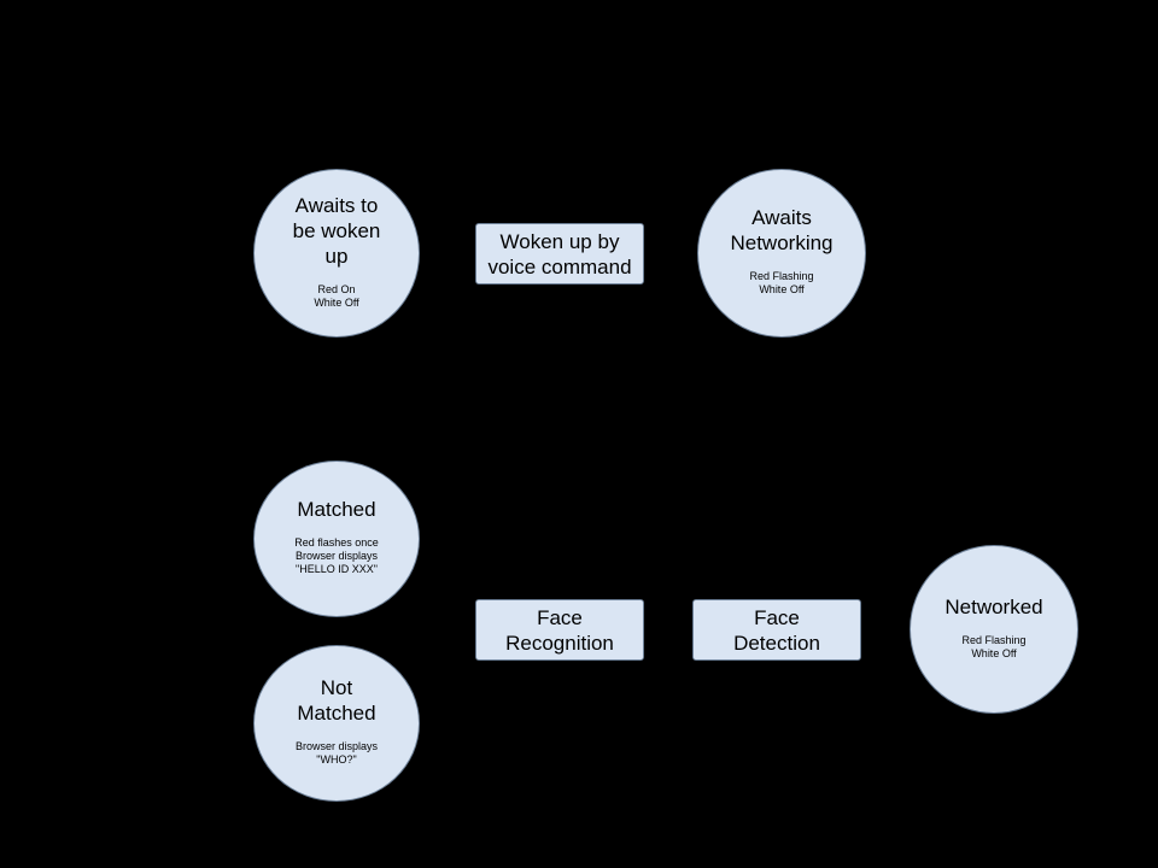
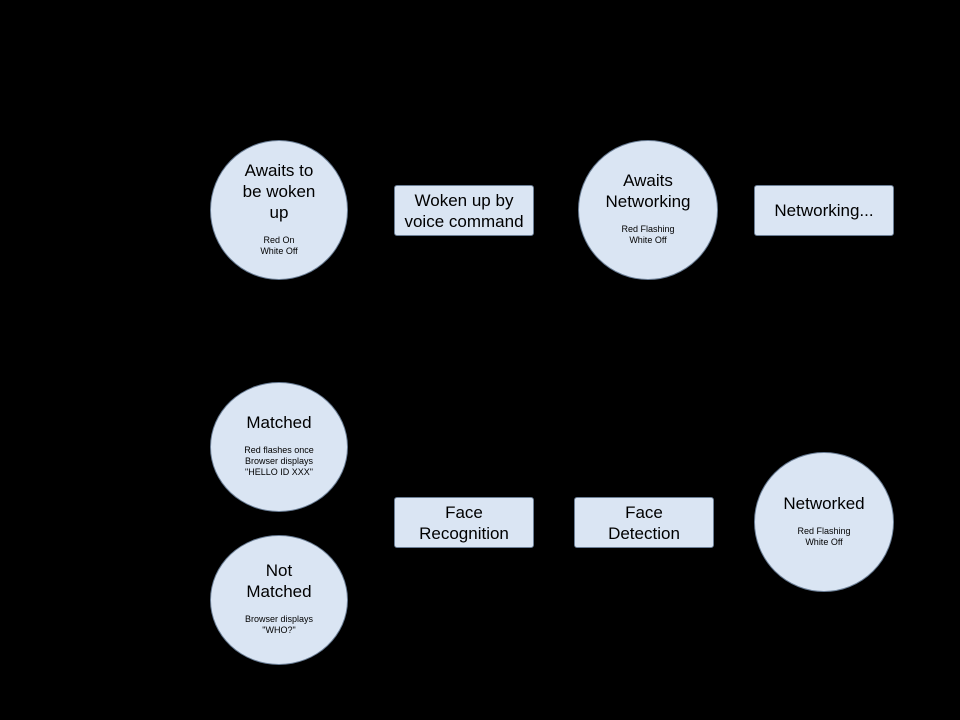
  Awaits to
  be woken
  up
  Red On
  White Off
  Woken up by
  voice command
  Awaits
  Networking
  Red Flashing
  White Off
+ Networking...
  Matched
  Red flashes once
  Browser displays
  "HELLO ID XXX"
  Not
  Matched
  Browser displays
  "WHO?"
  Face
  Recognition
  Face
  Detection
  Networked
  Red Flashing
  White Off
